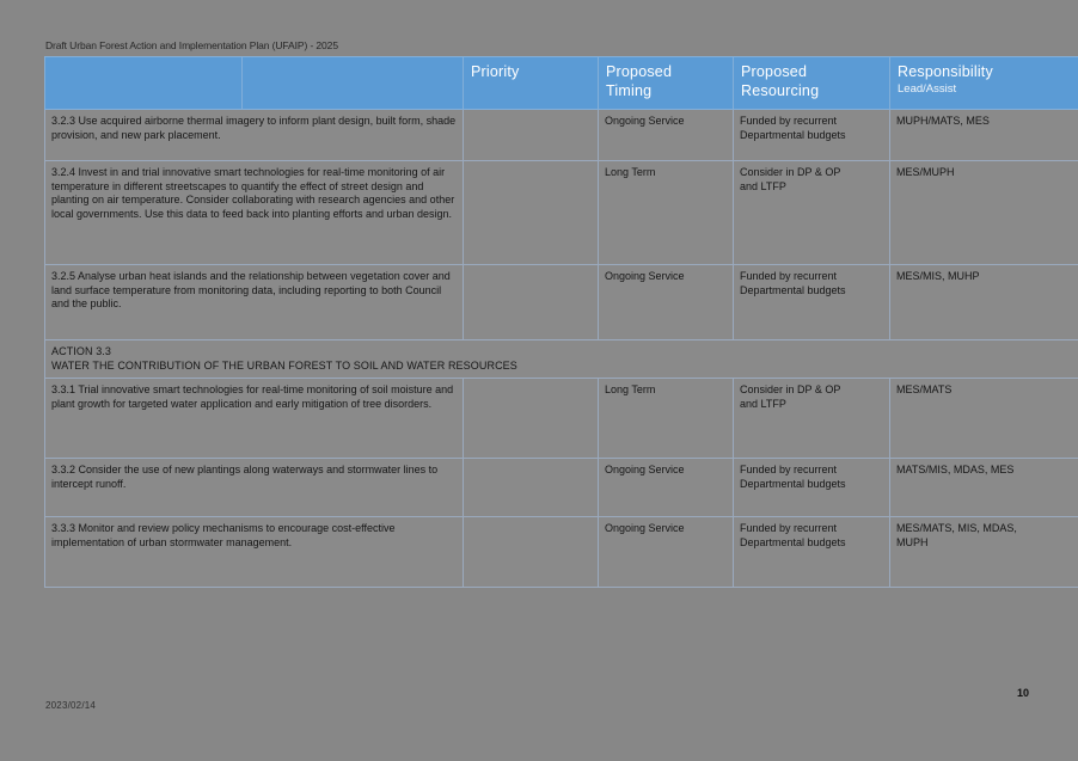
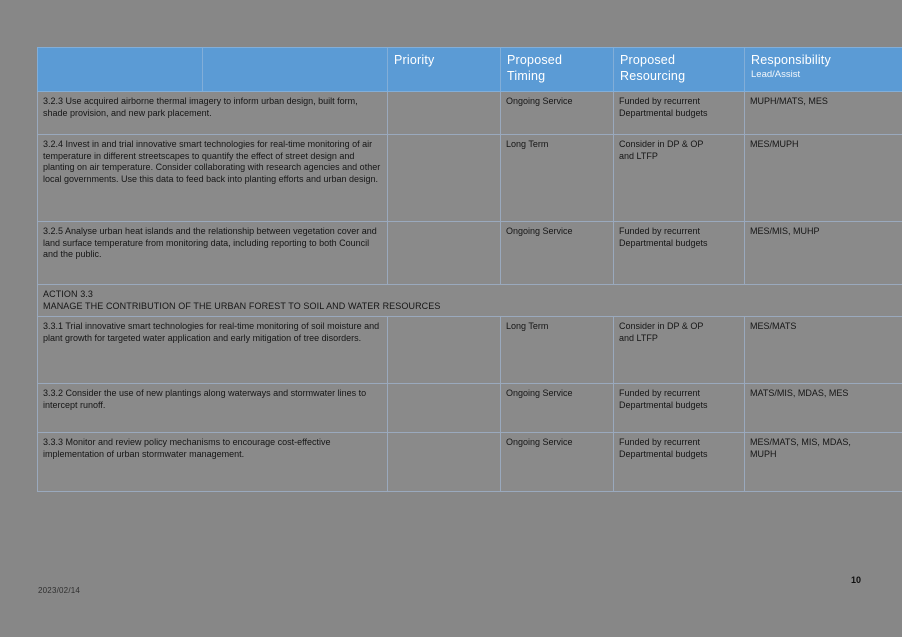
- Draft Urban Forest Action and Implementation Plan (UFAIP) - 2025
  		Priority	Proposed Timing	Proposed Resourcing	Responsibility Lead/Assist
- 3.2.3 Use acquired airborne thermal imagery to inform plant design, built form, shade provision, and new park placement.		Ongoing Service	Funded by recurrent Departmental budgets	MUPH/MATS, MES
+ 3.2.3 Use acquired airborne thermal imagery to inform urban design, built form, shade provision, and new park placement.		Ongoing Service	Funded by recurrent Departmental budgets	MUPH/MATS, MES
  3.2.4 Invest in and trial innovative smart technologies for real-time monitoring of air temperature in different streetscapes to quantify the effect of street design and planting on air temperature. Consider collaborating with research agencies and other local governments. Use this data to feed back into planting efforts and urban design.		Long Term	Consider in DP & OP and LTFP	MES/MUPH
  3.2.5 Analyse urban heat islands and the relationship between vegetation cover and land surface temperature from monitoring data, including reporting to both Council and the public.		Ongoing Service	Funded by recurrent Departmental budgets	MES/MIS, MUHP
- ACTION 3.3 WATER THE CONTRIBUTION OF THE URBAN FOREST TO SOIL AND WATER RESOURCES
+ ACTION 3.3 MANAGE THE CONTRIBUTION OF THE URBAN FOREST TO SOIL AND WATER RESOURCES
  3.3.1 Trial innovative smart technologies for real-time monitoring of soil moisture and plant growth for targeted water application and early mitigation of tree disorders.		Long Term	Consider in DP & OP and LTFP	MES/MATS
  3.3.2 Consider the use of new plantings along waterways and stormwater lines to intercept runoff.		Ongoing Service	Funded by recurrent Departmental budgets	MATS/MIS, MDAS, MES
  3.3.3 Monitor and review policy mechanisms to encourage cost-effective implementation of urban stormwater management.		Ongoing Service	Funded by recurrent Departmental budgets	MES/MATS, MIS, MDAS, MUPH
  2023/02/14
  10
